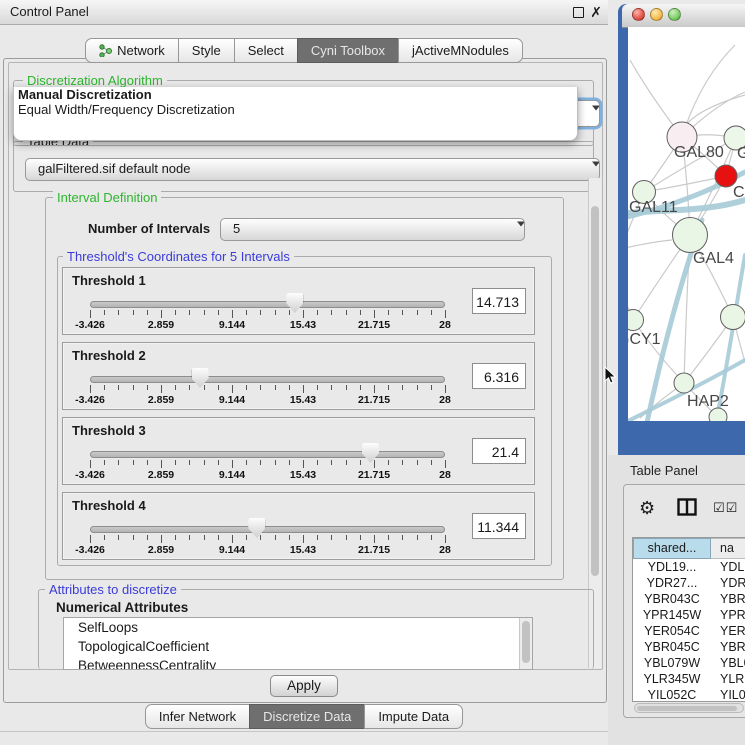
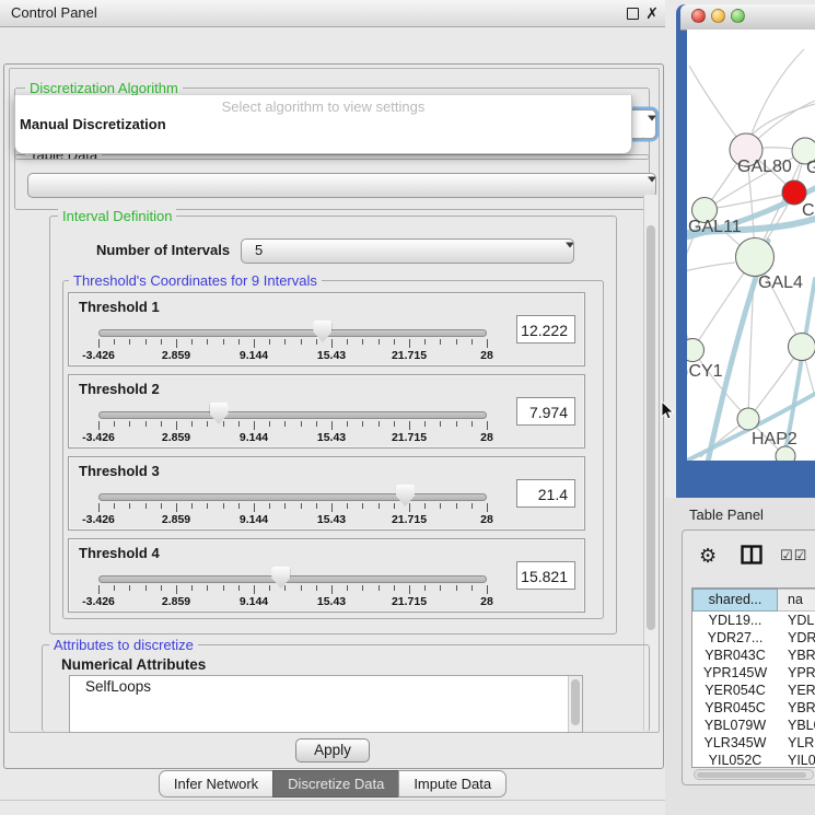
  Control Panel
  ✗
- Network
- Style
- Select
- Cyni Toolbox
- jActiveMNodules
  Discretization Algorithm
+ Select algorithm to view settings
  Manual Discretization
- Equal Width/Frequency Discretization
  Table Data
- galFiltered.sif default node
  Interval Definition
  Number of Intervals
  5
- Threshold's Coordinates for 5 Intervals
+ Threshold's Coordinates for 9 Intervals
  Threshold 1
  -3.426
  2.859
  9.144
  15.43
  21.715
  28
- 14.713
+ 12.222
  Threshold 2
  -3.426
  2.859
  9.144
  15.43
  21.715
  28
- 6.316
+ 7.974
  Threshold 3
  -3.426
  2.859
  9.144
  15.43
  21.715
  28
  21.4
  Threshold 4
  -3.426
  2.859
  9.144
  15.43
  21.715
  28
- 11.344
+ 15.821
  Attributes to discretize
  Numerical Attributes
  SelfLoops
- TopologicalCoefficient
- BetweennessCentrality
  Apply
  Infer Network
  Discretize Data
  Impute Data
  GAL80
  C
  GAL11
  GAL4
  CY1
  HAP2
  Table Panel
  ⚙
  ☑☑
  shared...
  na
  YDL19...
  YDL
  YDR27...
  YDR
  YBR043C
  YBR
  YPR145W
  YPR
  YER054C
  YER
  YBR045C
  YBR
  YBL079W
  YBL
  YLR345W
  YLR
  YIL052C
  YIL0
